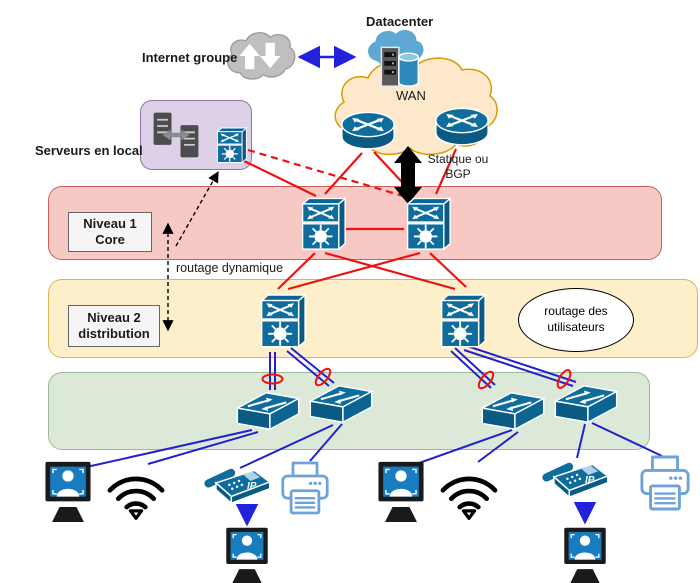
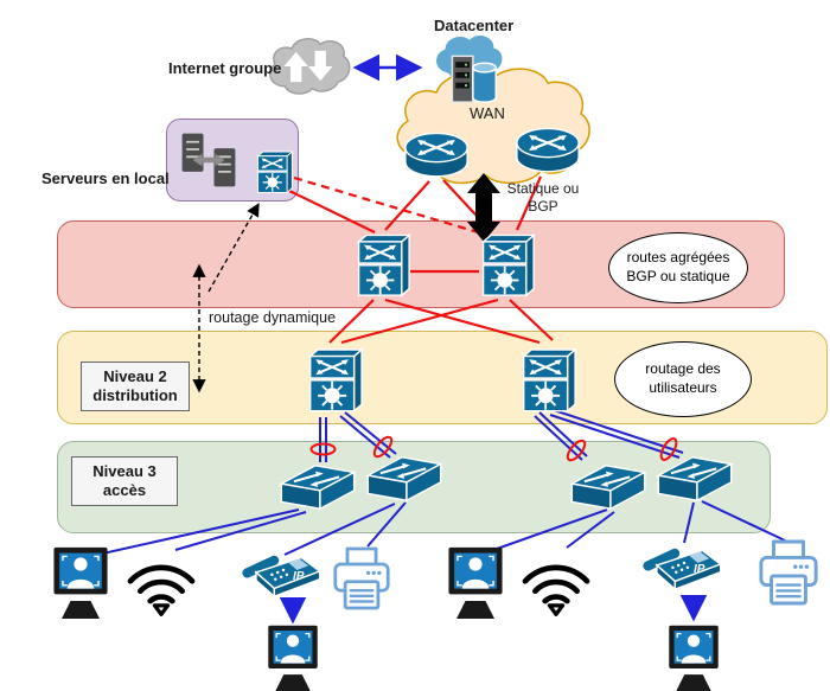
- Niveau 1
- Core
  Niveau 2
  distribution
+ Niveau 3
+ accès
+ routes agrégées
+ BGP ou statique
  routage des
  utilisateurs
  Internet groupe
  Datacenter
  WAN
  Statique ou
  BGP
  Serveurs en local
  routage dynamique
  IP
  IP
